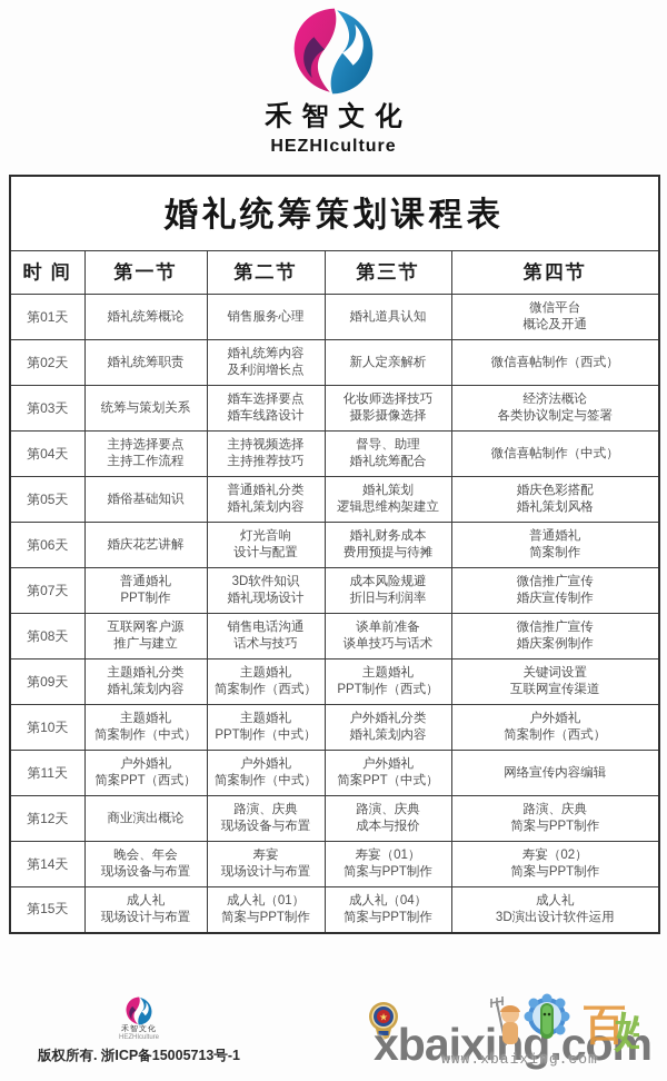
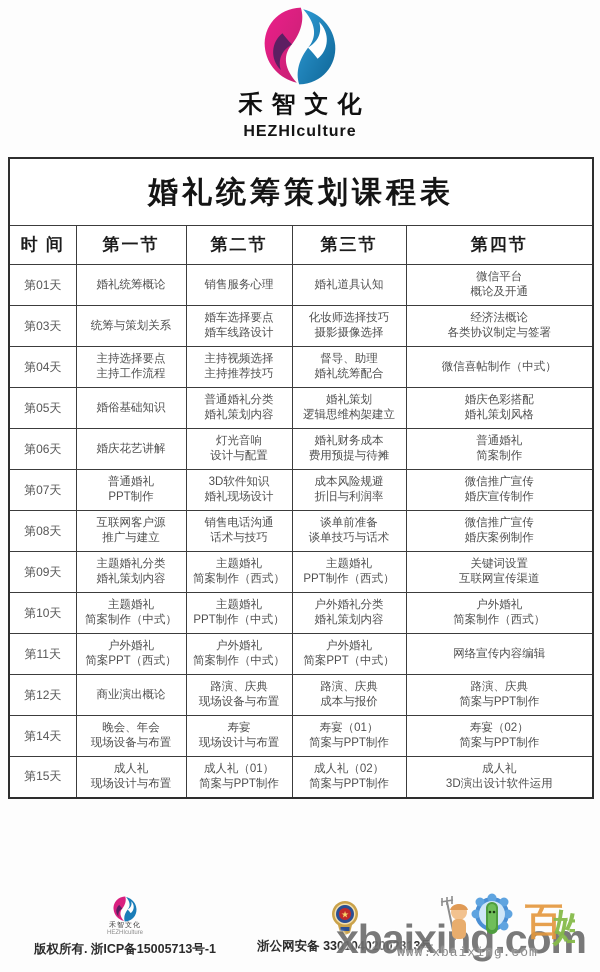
  禾智文化
  HEZHIculture
  婚礼统筹策划课程表
  时 间	第一节	第二节	第三节	第四节
  第01天	婚礼统筹概论	销售服务心理	婚礼道具认知	微信平台 概论及开通
- 第02天	婚礼统筹职责	婚礼统筹内容 及利润增长点	新人定亲解析	微信喜帖制作（西式）
  第03天	统筹与策划关系	婚车选择要点 婚车线路设计	化妆师选择技巧 摄影摄像选择	经济法概论 各类协议制定与签署
  第04天	主持选择要点 主持工作流程	主持视频选择 主持推荐技巧	督导、助理 婚礼统筹配合	微信喜帖制作（中式）
  第05天	婚俗基础知识	普通婚礼分类 婚礼策划内容	婚礼策划 逻辑思维构架建立	婚庆色彩搭配 婚礼策划风格
  第06天	婚庆花艺讲解	灯光音响 设计与配置	婚礼财务成本 费用预提与待摊	普通婚礼 简案制作
  第07天	普通婚礼 PPT制作	3D软件知识 婚礼现场设计	成本风险规避 折旧与利润率	微信推广宣传 婚庆宣传制作
  第08天	互联网客户源 推广与建立	销售电话沟通 话术与技巧	谈单前准备 谈单技巧与话术	微信推广宣传 婚庆案例制作
  第09天	主题婚礼分类 婚礼策划内容	主题婚礼 简案制作（西式）	主题婚礼 PPT制作（西式）	关键词设置 互联网宣传渠道
  第10天	主题婚礼 简案制作（中式）	主题婚礼 PPT制作（中式）	户外婚礼分类 婚礼策划内容	户外婚礼 简案制作（西式）
  第11天	户外婚礼 简案PPT（西式）	户外婚礼 简案制作（中式）	户外婚礼 简案PPT（中式）	网络宣传内容编辑
  第12天	商业演出概论	路演、庆典 现场设备与布置	路演、庆典 成本与报价	路演、庆典 简案与PPT制作
  第14天	晚会、年会 现场设备与布置	寿宴 现场设计与布置	寿宴（01） 简案与PPT制作	寿宴（02） 简案与PPT制作
- 第15天	成人礼 现场设计与布置	成人礼（01） 简案与PPT制作	成人礼（04） 简案与PPT制作	成人礼 3D演出设计软件运用
+ 第15天	成人礼 现场设计与布置	成人礼（01） 简案与PPT制作	成人礼（02） 简案与PPT制作	成人礼 3D演出设计软件运用
  版权所有. 浙ICP备15005713号-1
  ★
+ 浙公网安备 33010402002313号
  xbaixig.com
  百
  姓
  www.xbaixing.com
